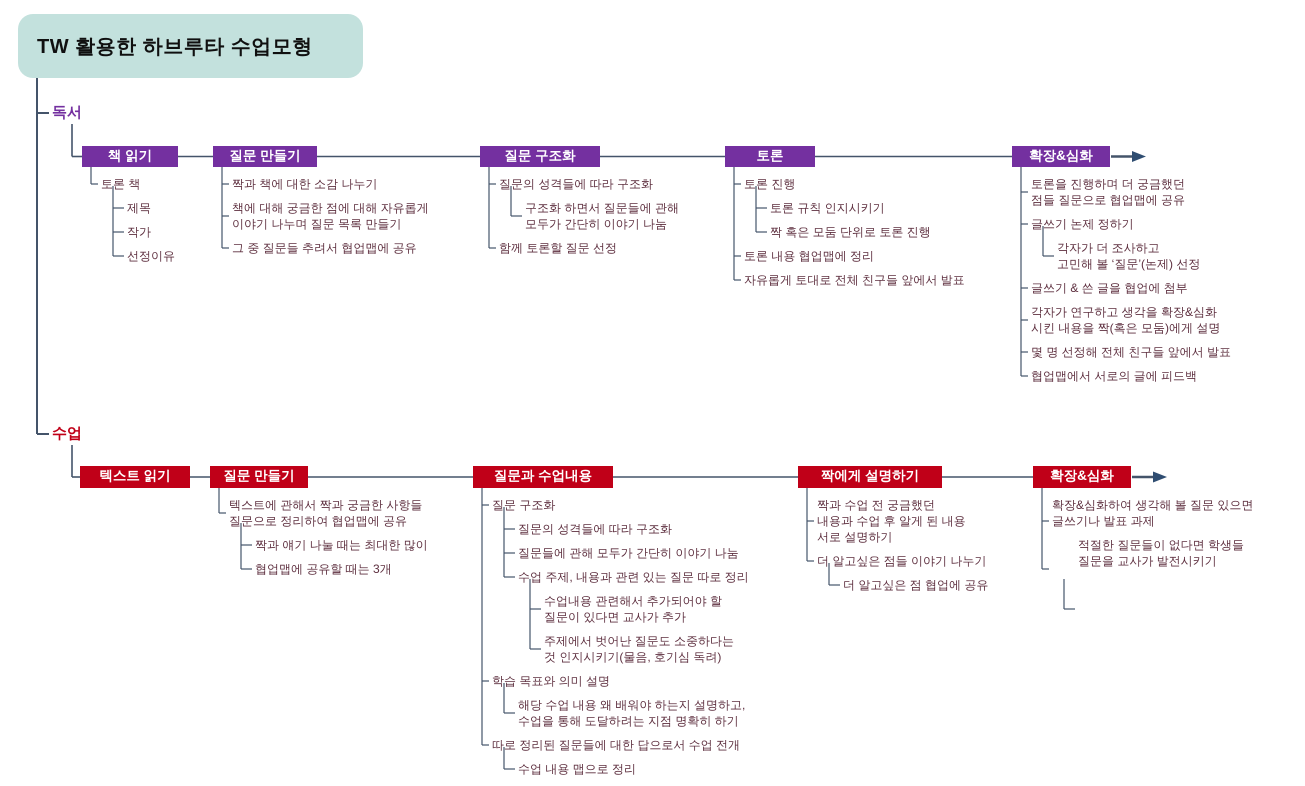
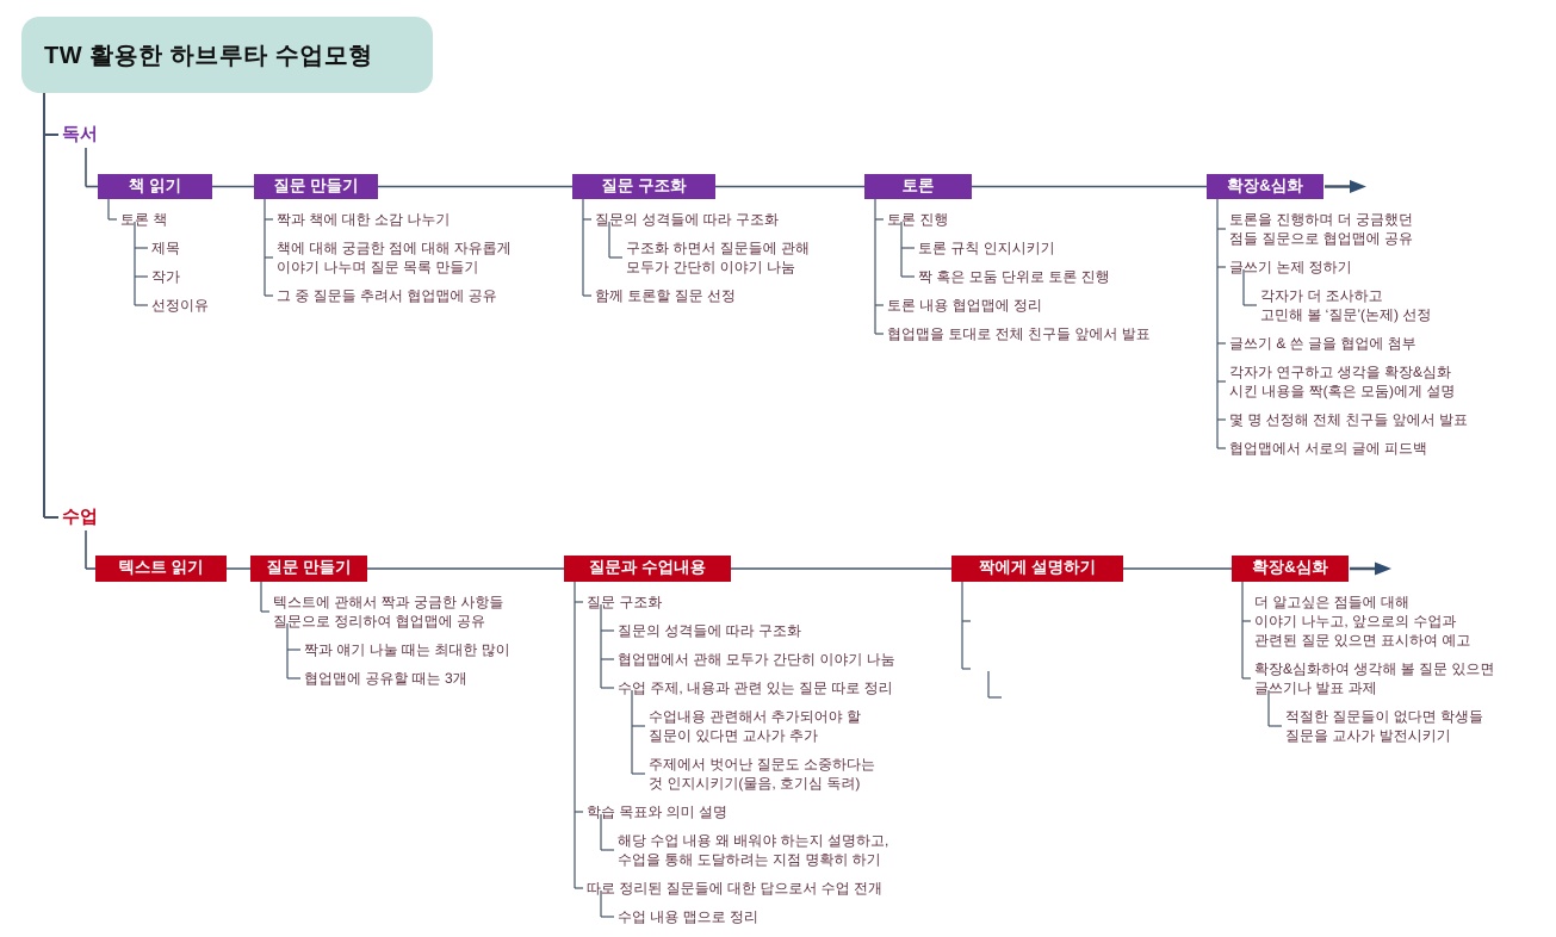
  TW 활용한 하브루타 수업모형
  독서
  책 읽기
  토론 책
  제목
  작가
  선정이유
  질문 만들기
  짝과 책에 대한 소감 나누기
  책에 대해 궁금한 점에 대해 자유롭게
  이야기 나누며 질문 목록 만들기
  그 중 질문들 추려서 협업맵에 공유
  질문 구조화
  질문의 성격들에 따라 구조화
  구조화 하면서 질문들에 관해
  모두가 간단히 이야기 나눔
  함께 토론할 질문 선정
  토론
  토론 진행
  토론 규칙 인지시키기
  짝 혹은 모둠 단위로 토론 진행
  토론 내용 협업맵에 정리
- 자유롭게 토대로 전체 친구들 앞에서 발표
+ 협업맵을 토대로 전체 친구들 앞에서 발표
  확장&심화
  토론을 진행하며 더 궁금했던
  점들 질문으로 협업맵에 공유
  글쓰기 논제 정하기
  각자가 더 조사하고
  고민해 볼 ‘질문’(논제) 선정
  글쓰기 & 쓴 글을 협업에 첨부
  각자가 연구하고 생각을 확장&심화
  시킨 내용을 짝(혹은 모둠)에게 설명
  몇 명 선정해 전체 친구들 앞에서 발표
  협업맵에서 서로의 글에 피드백
  수업
  텍스트 읽기
  질문 만들기
  텍스트에 관해서 짝과 궁금한 사항들
  질문으로 정리하여 협업맵에 공유
  짝과 얘기 나눌 때는 최대한 많이
  협업맵에 공유할 때는 3개
  질문과 수업내용
  질문 구조화
  질문의 성격들에 따라 구조화
- 질문들에 관해 모두가 간단히 이야기 나눔
+ 협업맵에서 관해 모두가 간단히 이야기 나눔
  수업 주제, 내용과 관련 있는 질문 따로 정리
  수업내용 관련해서 추가되어야 할
  질문이 있다면 교사가 추가
  주제에서 벗어난 질문도 소중하다는
  것 인지시키기(물음, 호기심 독려)
  학습 목표와 의미 설명
  해당 수업 내용 왜 배워야 하는지 설명하고,
  수업을 통해 도달하려는 지점 명확히 하기
  따로 정리된 질문들에 대한 답으로서 수업 전개
  수업 내용 맵으로 정리
  짝에게 설명하기
- 짝과 수업 전 궁금했던
- 내용과 수업 후 알게 된 내용
- 서로 설명하기
- 더 알고싶은 점들 이야기 나누기
- 더 알고싶은 점 협업에 공유
  확장&심화
+ 더 알고싶은 점들에 대해
+ 이야기 나누고, 앞으로의 수업과
+ 관련된 질문 있으면 표시하여 예고
  확장&심화하여 생각해 볼 질문 있으면
  글쓰기나 발표 과제
  적절한 질문들이 없다면 학생들
  질문을 교사가 발전시키기
